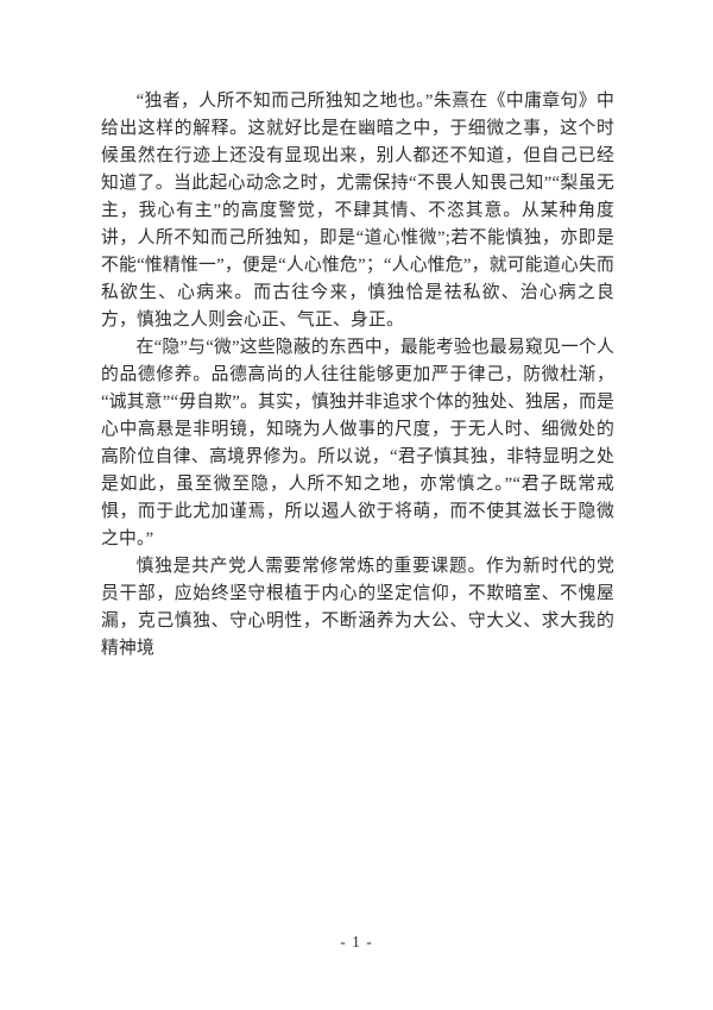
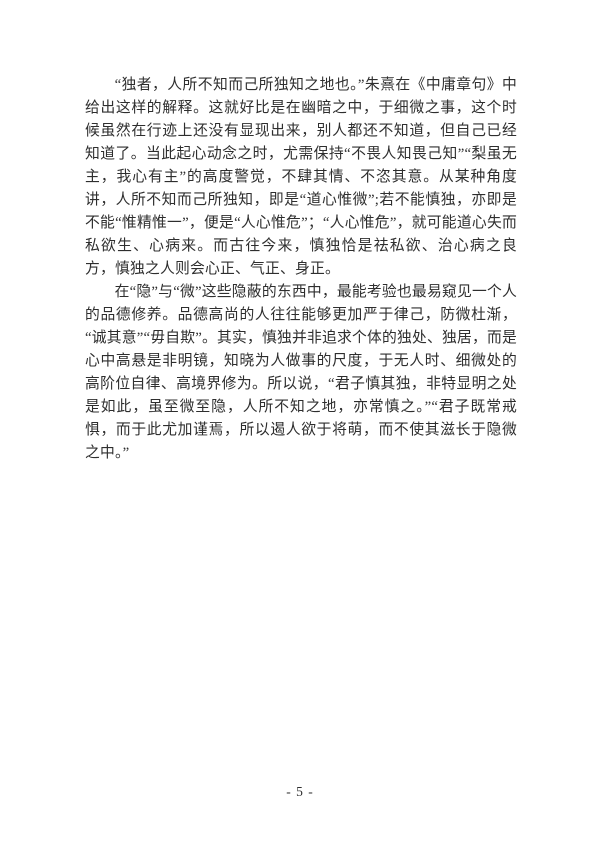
  “独者，人所不知而己所独知之地也。”朱熹在《中庸章句》中给出这样的解释。这就好比是在幽暗之中，于细微之事，这个时候虽然在行迹上还没有显现出来，别人都还不知道，但自己已经知道了。当此起心动念之时，尤需保持“不畏人知畏己知”“梨虽无主，我心有主”的高度警觉，不肆其情、不恣其意。从某种角度讲，人所不知而己所独知，即是“道心惟微”;若不能慎独，亦即是不能“惟精惟一”，便是“人心惟危”；“人心惟危”，就可能道心失而私欲生、心病来。而古往今来，慎独恰是祛私欲、治心病之良方，慎独之人则会心正、气正、身正。
  在“隐”与“微”这些隐蔽的东西中，最能考验也最易窥见一个人的品德修养。品德高尚的人往往能够更加严于律己，防微杜渐，“诚其意”“毋自欺”。其实，慎独并非追求个体的独处、独居，而是心中高悬是非明镜，知晓为人做事的尺度，于无人时、细微处的高阶位自律、高境界修为。所以说，“君子慎其独，非特显明之处是如此，虽至微至隐，人所不知之地，亦常慎之。”“君子既常戒惧，而于此尤加谨焉，所以遏人欲于将萌，而不使其滋长于隐微之中。”
- 慎独是共产党人需要常修常炼的重要课题。作为新时代的党员干部，应始终坚守根植于内心的坚定信仰，不欺暗室、不愧屋漏，克己慎独、守心明性，不断涵养为大公、守大义、求大我的精神境
- - 1 -
+ - 5 -
